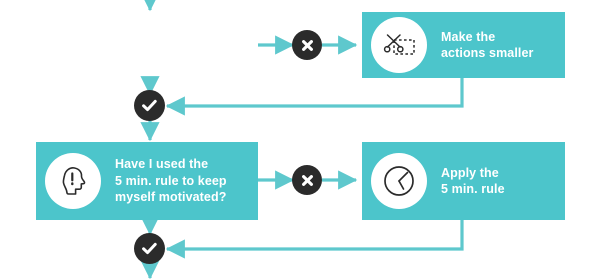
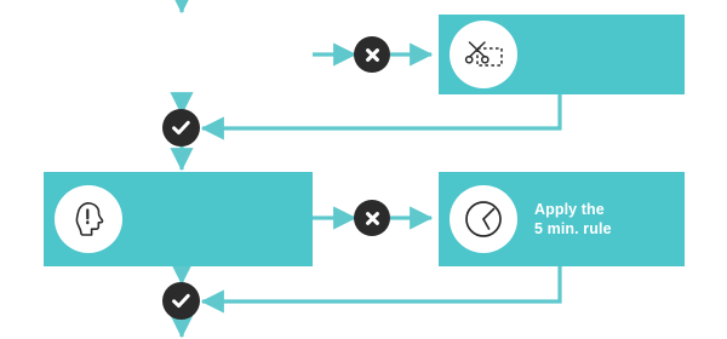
- Make the
- actions smaller
- Have I used the
- 5 min. rule to keep
- myself motivated?
  Apply the
  5 min. rule
